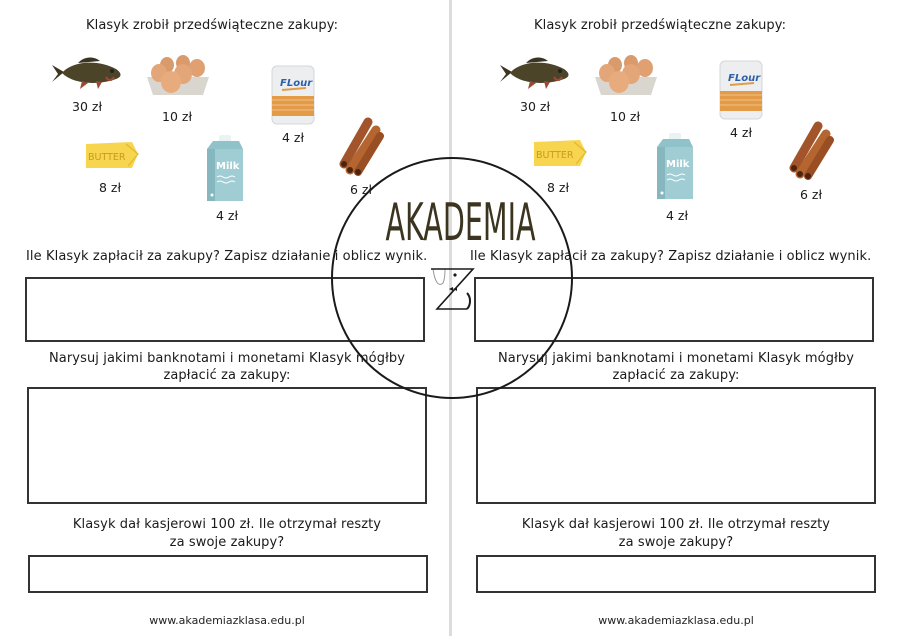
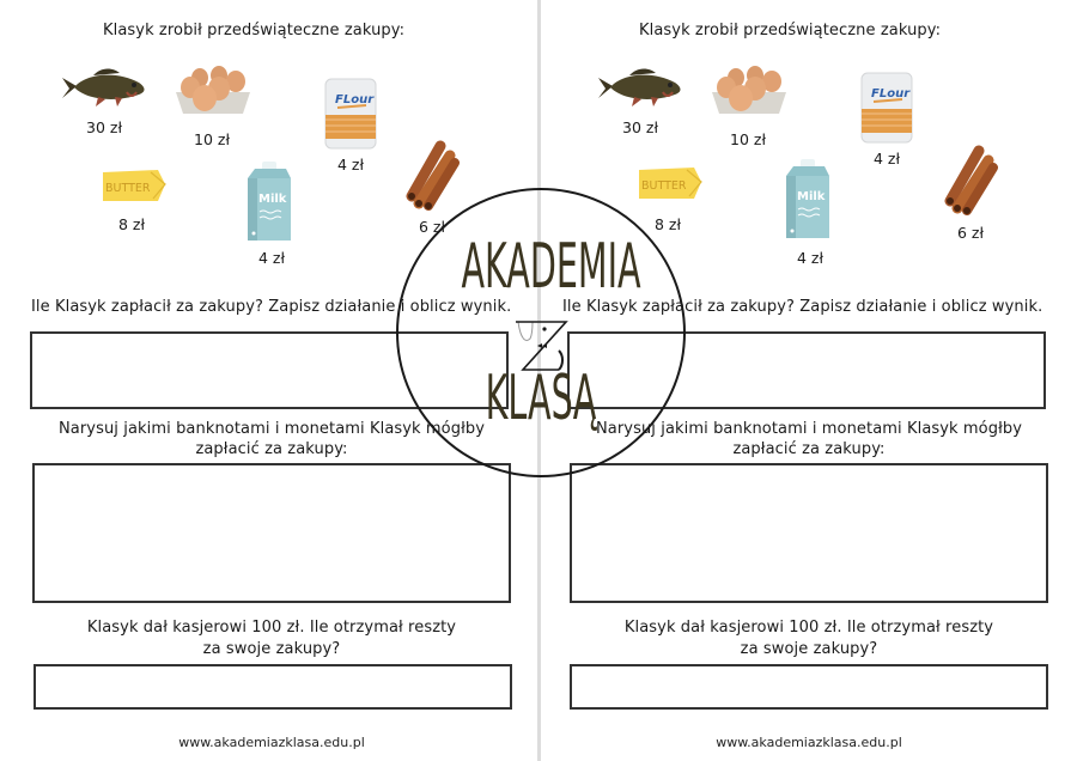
  Klasyk zrobił przedświąteczne zakupy:
  30 zł
  10 zł
  FLour
  4 zł
  6 zł
  BUTTER
  8 zł
  Milk
  4 zł
  Ile Klasyk zapłacił za zakupy? Zapisz działanie i oblicz wynik.
  Narysuj jakimi banknotami i monetami Klasyk mógłby
  zapłacić za zakupy:
  Klasyk dał kasjerowi 100 zł. Ile otrzymał reszty
  za swoje zakupy?
  www.akademiazklasa.edu.pl
  Klasyk zrobił przedświąteczne zakupy:
  30 zł
  10 zł
  FLour
  4 zł
  6 zł
  BUTTER
  8 zł
  Milk
  4 zł
  Ile Klasyk zapłacił za zakupy? Zapisz działanie i oblicz wynik.
  Narysuj jakimi banknotami i monetami Klasyk mógłby
  zapłacić za zakupy:
  Klasyk dał kasjerowi 100 zł. Ile otrzymał reszty
  za swoje zakupy?
  www.akademiazklasa.edu.pl
  AKADEMIA
+ KLASĄ
